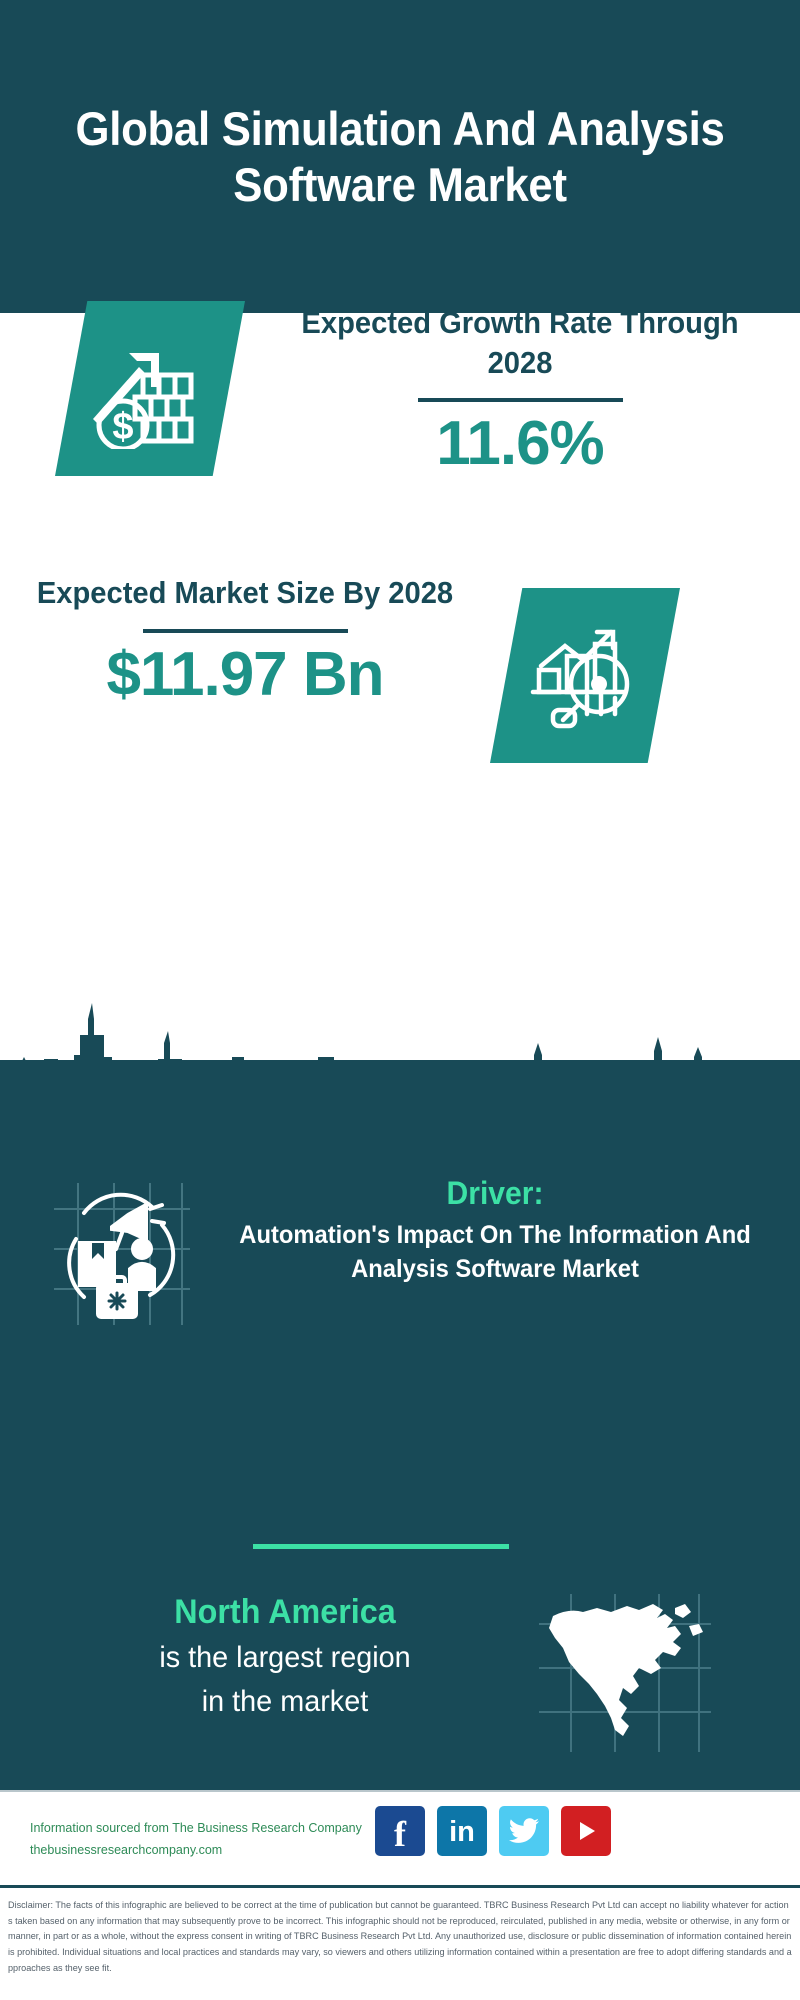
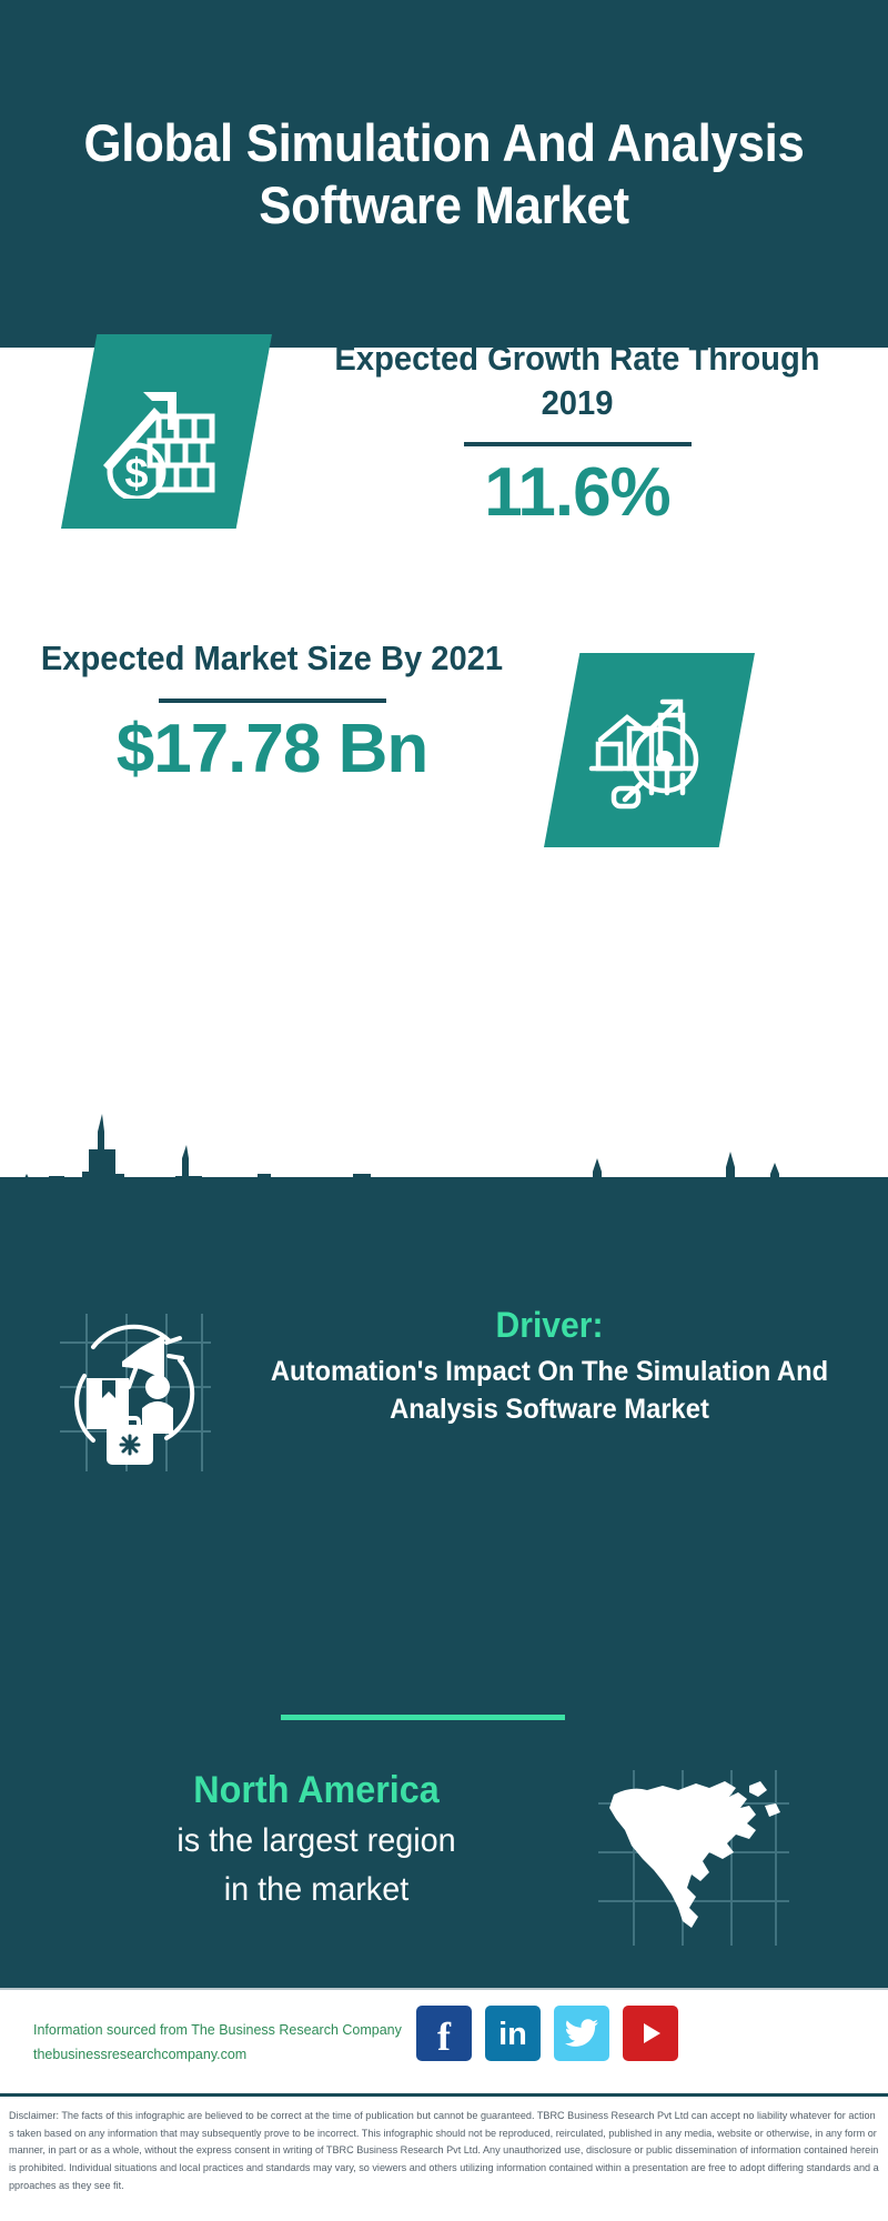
  Global Simulation And Analysis Software Market
  $
- Expected Growth Rate Through 2028
+ Expected Growth Rate Through 2019
  11.6%
- Expected Market Size By 2028
+ Expected Market Size By 2021
- $11.97 Bn
+ $17.78 Bn
  Driver:
- Automation's Impact On The Information And Analysis Software Market
+ Automation's Impact On The Simulation And Analysis Software Market
  North America
  is the largest region
  in the market
  Information sourced from The Business Research Company
  thebusinessresearchcompany.com
  f
  in
  Disclaimer: The facts of this infographic are believed to be correct at the time of publication but cannot be guaranteed. TBRC Business Research Pvt Ltd can accept no liability whatever for actions taken based on any information that may subsequently prove to be incorrect. This infographic should not be reproduced, reirculated, published in any media, website or otherwise, in any form or manner, in part or as a whole, without the express consent in writing of TBRC Business Research Pvt Ltd. Any unauthorized use, disclosure or public dissemination of information contained herein is prohibited. Individual situations and local practices and standards may vary, so viewers and others utilizing information contained within a presentation are free to adopt differing standards and approaches as they see fit.
